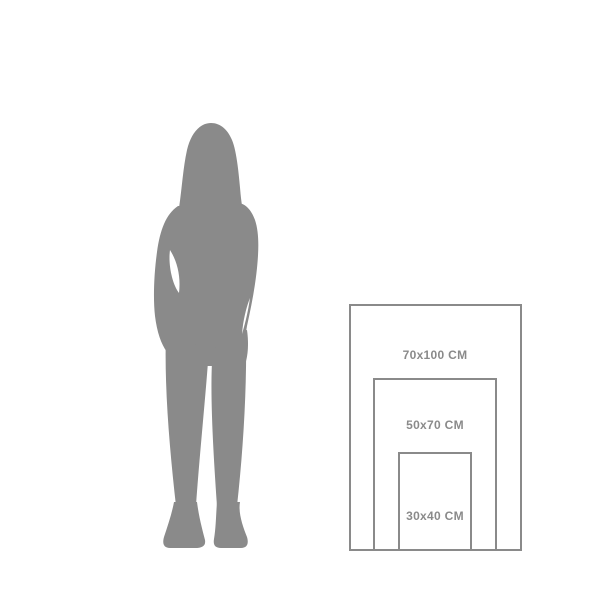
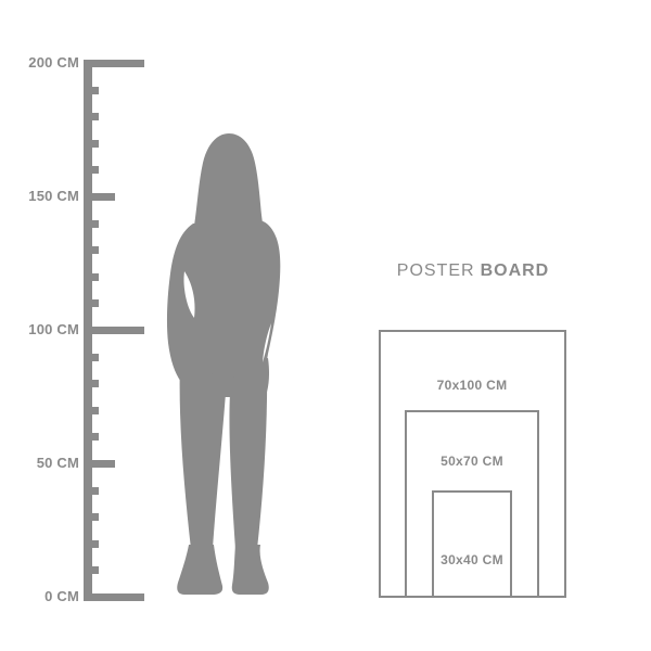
+ 200 CM
+ 150 CM
+ 100 CM
+ 50 CM
+ 0 CM
+ POSTER BOARD
  70x100 CM
  50x70 CM
  30x40 CM
